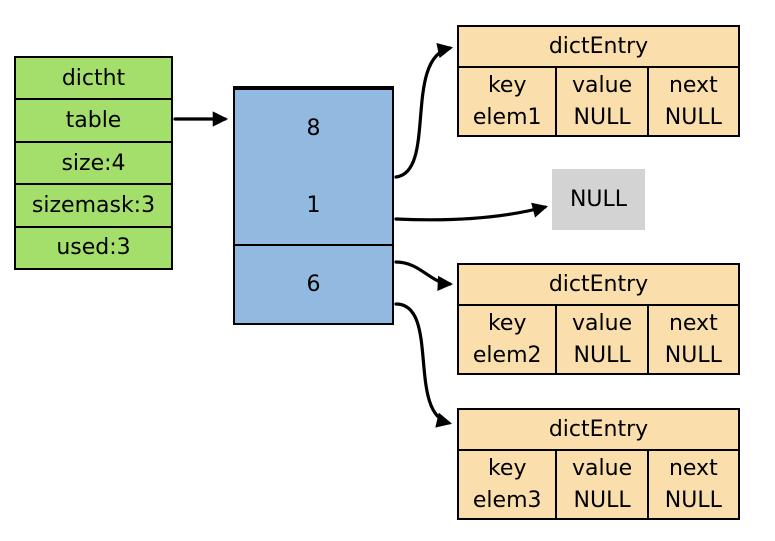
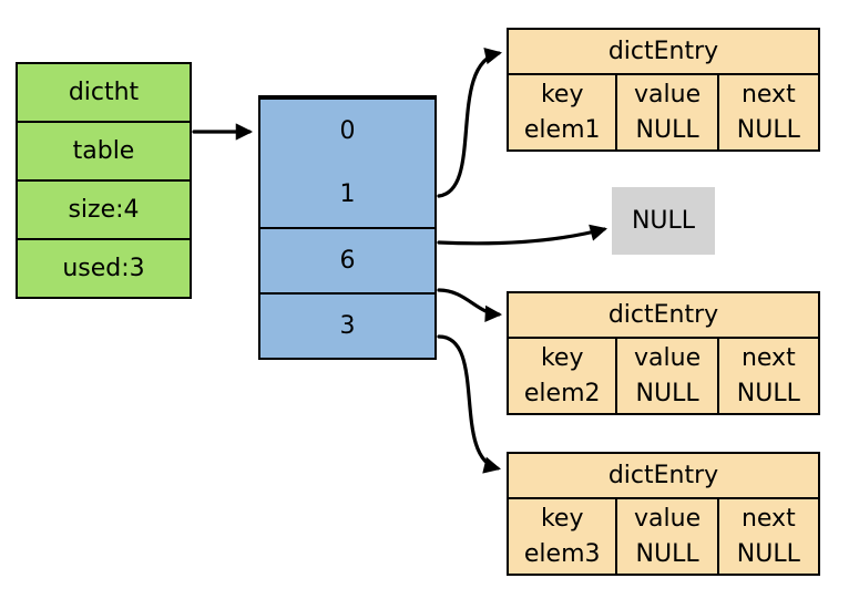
  dictht
  table
  size:4
- sizemask:3
  used:3
- 8
+ 0
  1
  6
+ 3
  NULL
  dictEntry
  key
  elem1
  value
  NULL
  next
  NULL
  dictEntry
  key
  elem2
  value
  NULL
  next
  NULL
  dictEntry
  key
  elem3
  value
  NULL
  next
  NULL
